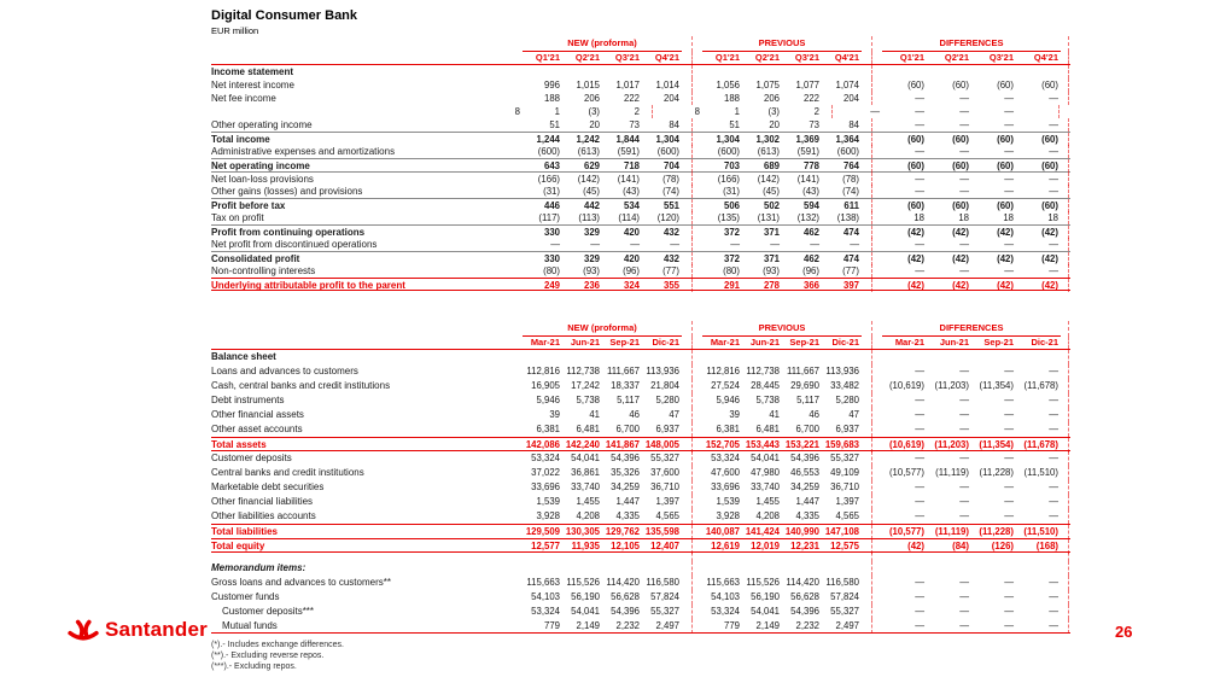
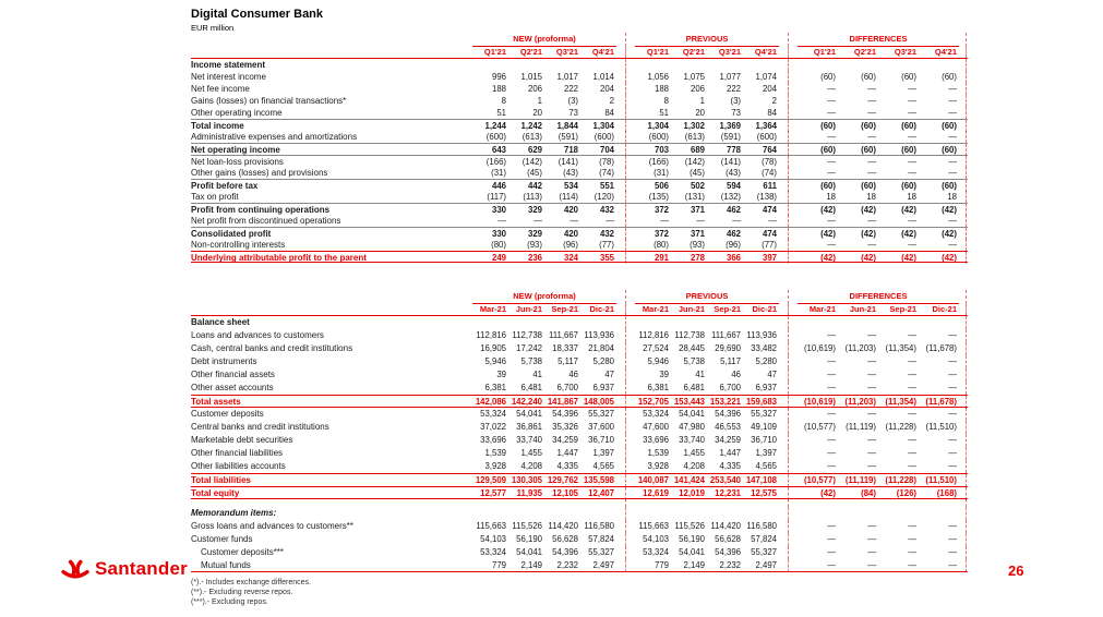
  Digital Consumer Bank
  EUR million
  NEW (proforma)
  PREVIOUS
  DIFFERENCES
  Q1'21
  Q2'21
  Q3'21
  Q4'21
  Q1'21
  Q2'21
  Q3'21
  Q4'21
  Q1'21
  Q2'21
  Q3'21
  Q4'21
  Income statement
  Net interest income
  996
  1,015
  1,017
  1,014
  1,056
  1,075
  1,077
  1,074
  (60)
  (60)
  (60)
  (60)
  Net fee income
  188
  206
  222
  204
  188
  206
  222
  204
  —
  —
  —
  —
+ Gains (losses) on financial transactions*
  8
  1
  (3)
  2
  8
  1
  (3)
  2
  —
  —
  —
  —
  Other operating income
  51
  20
  73
  84
  51
  20
  73
  84
  —
  —
  —
  —
  Total income
  1,244
  1,242
  1,844
  1,304
  1,304
  1,302
  1,369
  1,364
  (60)
  (60)
  (60)
  (60)
  Administrative expenses and amortizations
  (600)
  (613)
  (591)
  (600)
  (600)
  (613)
  (591)
  (600)
  —
  —
  —
  —
  Net operating income
  643
  629
  718
  704
  703
  689
  778
  764
  (60)
  (60)
  (60)
  (60)
  Net loan-loss provisions
  (166)
  (142)
  (141)
  (78)
  (166)
  (142)
  (141)
  (78)
  —
  —
  —
  —
  Other gains (losses) and provisions
  (31)
  (45)
  (43)
  (74)
  (31)
  (45)
  (43)
  (74)
  —
  —
  —
  —
  Profit before tax
  446
  442
  534
  551
  506
  502
  594
  611
  (60)
  (60)
  (60)
  (60)
  Tax on profit
  (117)
  (113)
  (114)
  (120)
  (135)
  (131)
  (132)
  (138)
  18
  18
  18
  18
  Profit from continuing operations
  330
  329
  420
  432
  372
  371
  462
  474
  (42)
  (42)
  (42)
  (42)
  Net profit from discontinued operations
  —
  —
  —
  —
  —
  —
  —
  —
  —
  —
  —
  —
  Consolidated profit
  330
  329
  420
  432
  372
  371
  462
  474
  (42)
  (42)
  (42)
  (42)
  Non-controlling interests
  (80)
  (93)
  (96)
  (77)
  (80)
  (93)
  (96)
  (77)
  —
  —
  —
  —
  Underlying attributable profit to the parent
  249
  236
  324
  355
  291
  278
  366
  397
  (42)
  (42)
  (42)
  (42)
  NEW (proforma)
  PREVIOUS
  DIFFERENCES
  Mar-21
  Jun-21
  Sep-21
  Dic-21
  Mar-21
  Jun-21
  Sep-21
  Dic-21
  Mar-21
  Jun-21
  Sep-21
  Dic-21
  Balance sheet
  Loans and advances to customers
  112,816
  112,738
  111,667
  113,936
  112,816
  112,738
  111,667
  113,936
  —
  —
  —
  —
  Cash, central banks and credit institutions
  16,905
  17,242
  18,337
  21,804
  27,524
  28,445
  29,690
  33,482
  (10,619)
  (11,203)
  (11,354)
  (11,678)
  Debt instruments
  5,946
  5,738
  5,117
  5,280
  5,946
  5,738
  5,117
  5,280
  —
  —
  —
  —
  Other financial assets
  39
  41
  46
  47
  39
  41
  46
  47
  —
  —
  —
  —
  Other asset accounts
  6,381
  6,481
  6,700
  6,937
  6,381
  6,481
  6,700
  6,937
  —
  —
  —
  —
  Total assets
  142,086
  142,240
  141,867
  148,005
  152,705
  153,443
  153,221
  159,683
  (10,619)
  (11,203)
  (11,354)
  (11,678)
  Customer deposits
  53,324
  54,041
  54,396
  55,327
  53,324
  54,041
  54,396
  55,327
  —
  —
  —
  —
  Central banks and credit institutions
  37,022
  36,861
  35,326
  37,600
  47,600
  47,980
  46,553
  49,109
  (10,577)
  (11,119)
  (11,228)
  (11,510)
  Marketable debt securities
  33,696
  33,740
  34,259
  36,710
  33,696
  33,740
  34,259
  36,710
  —
  —
  —
  —
  Other financial liabilities
  1,539
  1,455
  1,447
  1,397
  1,539
  1,455
  1,447
  1,397
  —
  —
  —
  —
  Other liabilities accounts
  3,928
  4,208
  4,335
  4,565
  3,928
  4,208
  4,335
  4,565
  —
  —
  —
  —
  Total liabilities
  129,509
  130,305
  129,762
  135,598
  140,087
  141,424
- 140,990
+ 253,540
  147,108
  (10,577)
  (11,119)
  (11,228)
  (11,510)
  Total equity
  12,577
  11,935
  12,105
  12,407
  12,619
  12,019
  12,231
  12,575
  (42)
  (84)
  (126)
  (168)
  Memorandum items:
  Gross loans and advances to customers**
  115,663
  115,526
  114,420
  116,580
  115,663
  115,526
  114,420
  116,580
  —
  —
  —
  —
  Customer funds
  54,103
  56,190
  56,628
  57,824
  54,103
  56,190
  56,628
  57,824
  —
  —
  —
  —
  Customer deposits***
  53,324
  54,041
  54,396
  55,327
  53,324
  54,041
  54,396
  55,327
  —
  —
  —
  —
  Mutual funds
  779
  2,149
  2,232
  2,497
  779
  2,149
  2,232
  2,497
  —
  —
  —
  —
  Santander
  26
